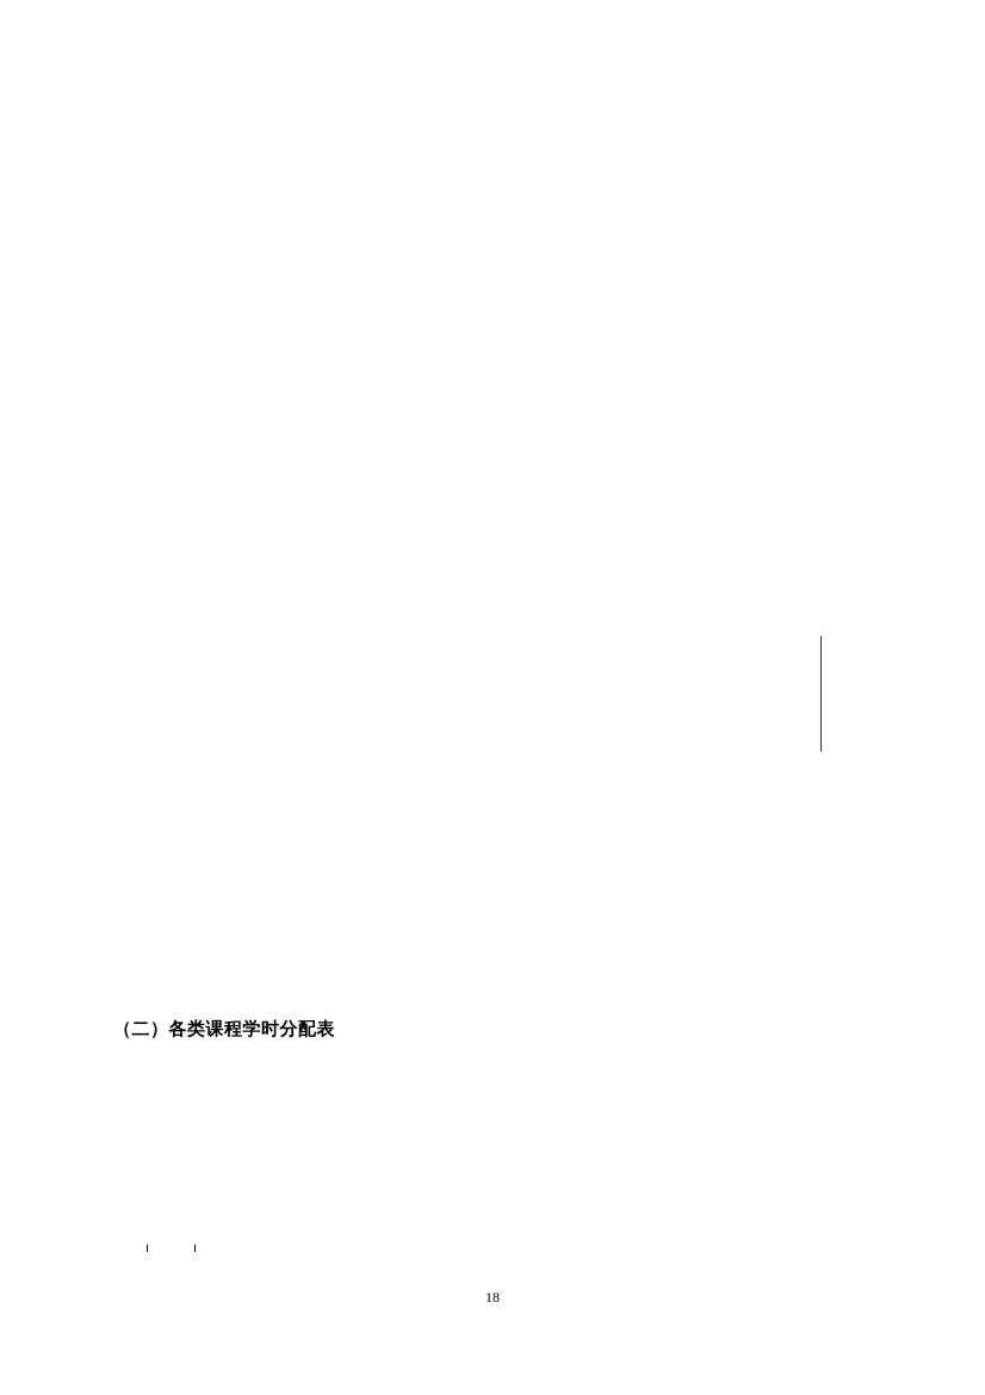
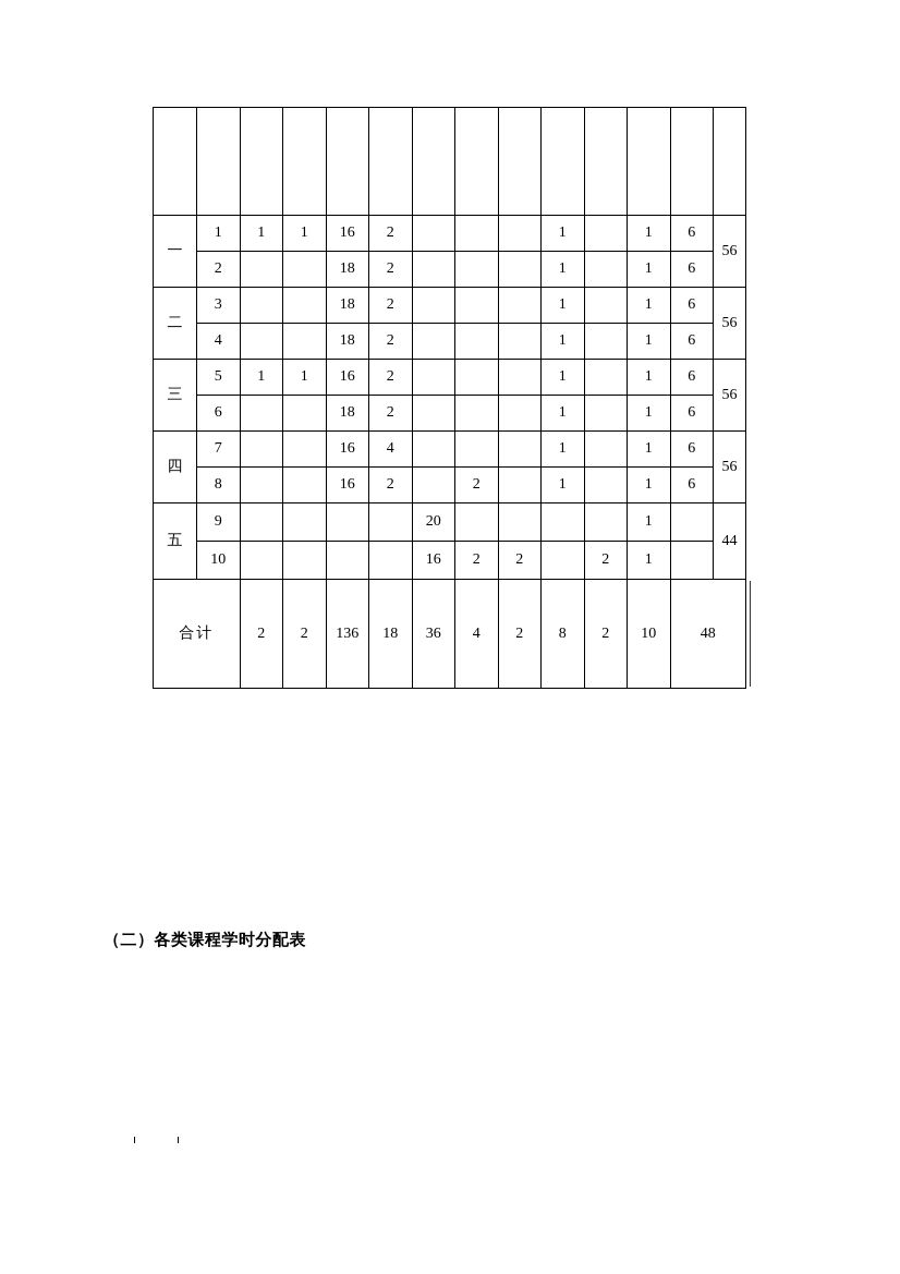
+ 一	1	1	1	16	2				1		1	6	56
+ 2			18	2				1		1	6
+ 二	3			18	2				1		1	6	56
+ 4			18	2				1		1	6
+ 三	5	1	1	16	2				1		1	6	56
+ 6			18	2				1		1	6
+ 四	7			16	4				1		1	6	56
+ 8			16	2		2		1		1	6
+ 五	9					20					1		44
+ 10					16	2	2		2	1
+ 合计	2	2	136	18	36	4	2	8	2	10	48
  （二）各类课程学时分配表
- 18
